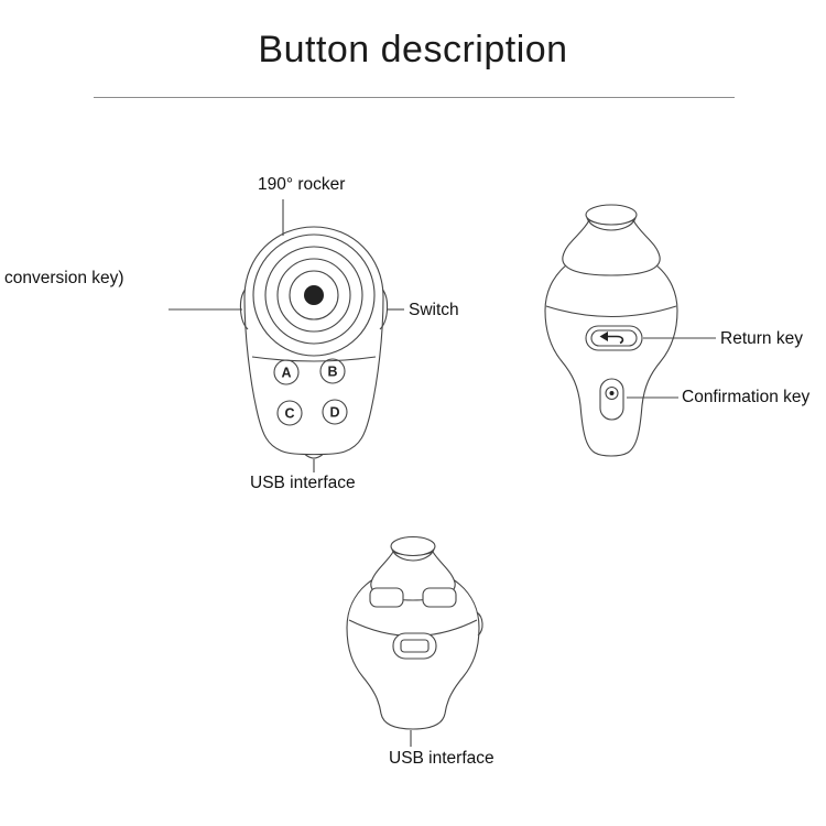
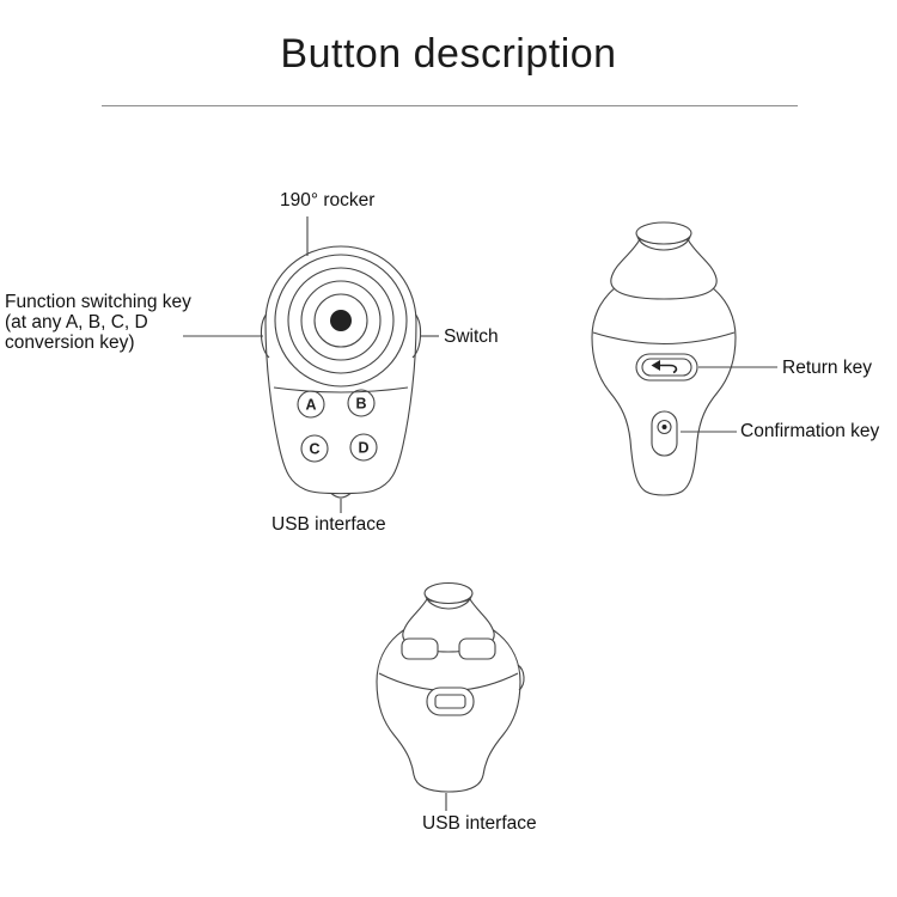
  Button description
  A
  B
  C
  D
  190° rocker
+ Function switching key
+ (at any A, B, C, D
  conversion key)
  Switch
  USB interface
  Return key
  Confirmation key
  USB interface
